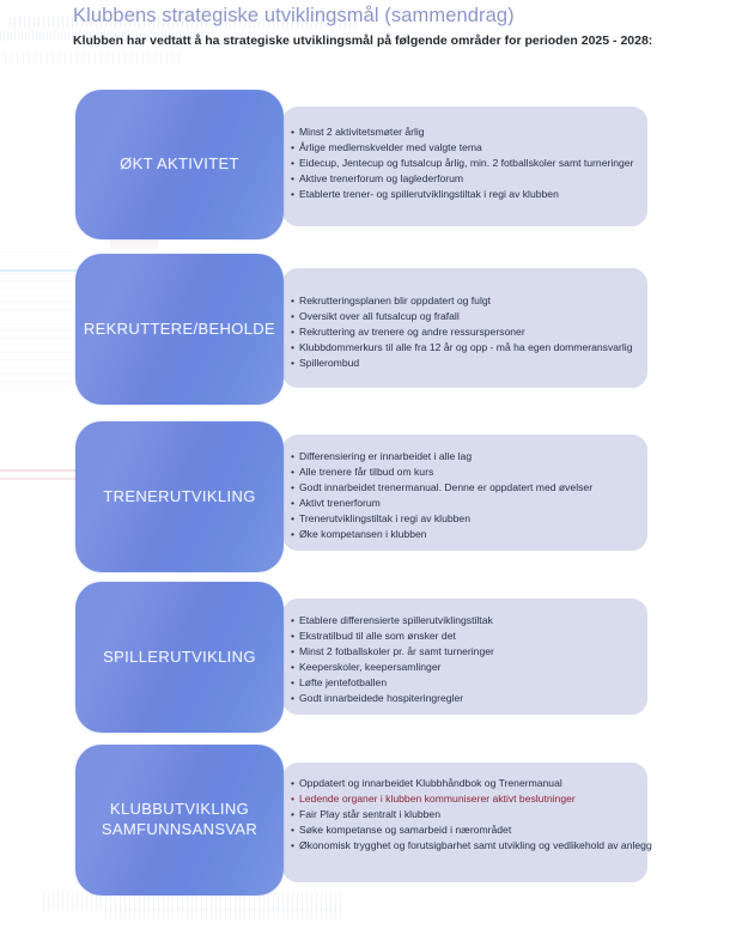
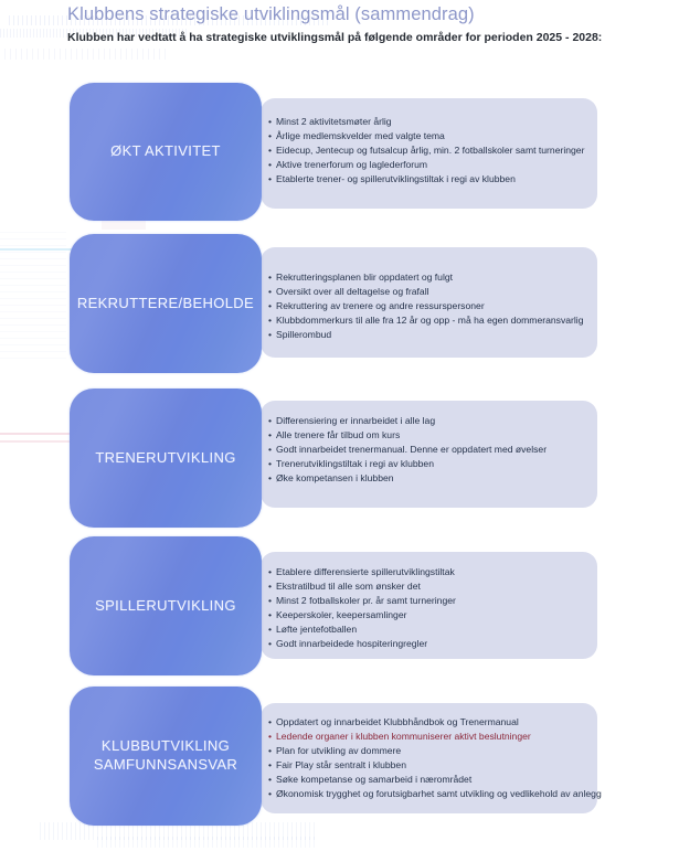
  Klubbens strategiske utviklingsmål (sammendrag)
  Klubben har vedtatt å ha strategiske utviklingsmål på følgende områder for perioden 2025 - 2028:
  ØKT AKTIVITET
  Minst 2 aktivitetsmøter årlig
  Årlige medlemskvelder med valgte tema
  Eidecup, Jentecup og futsalcup årlig, min. 2 fotballskoler samt turneringer
  Aktive trenerforum og laglederforum
  Etablerte trener- og spillerutviklingstiltak i regi av klubben
  REKRUTTERE/BEHOLDE
  Rekrutteringsplanen blir oppdatert og fulgt
- Oversikt over all futsalcup og frafall
+ Oversikt over all deltagelse og frafall
  Rekruttering av trenere og andre ressurspersoner
  Klubbdommerkurs til alle fra 12 år og opp - må ha egen dommeransvarlig
  Spillerombud
  TRENERUTVIKLING
  Differensiering er innarbeidet i alle lag
  Alle trenere får tilbud om kurs
  Godt innarbeidet trenermanual. Denne er oppdatert med øvelser
- Aktivt trenerforum
  Trenerutviklingstiltak i regi av klubben
  Øke kompetansen i klubben
  SPILLERUTVIKLING
  Etablere differensierte spillerutviklingstiltak
  Ekstratilbud til alle som ønsker det
  Minst 2 fotballskoler pr. år samt turneringer
  Keeperskoler, keepersamlinger
  Løfte jentefotballen
  Godt innarbeidede hospiteringregler
  KLUBBUTVIKLING
  SAMFUNNSANSVAR
  Oppdatert og innarbeidet Klubbhåndbok og Trenermanual
  Ledende organer i klubben kommuniserer aktivt beslutninger
+ Plan for utvikling av dommere
  Fair Play står sentralt i klubben
  Søke kompetanse og samarbeid i nærområdet
  Økonomisk trygghet og forutsigbarhet samt utvikling og vedlikehold av anlegg
